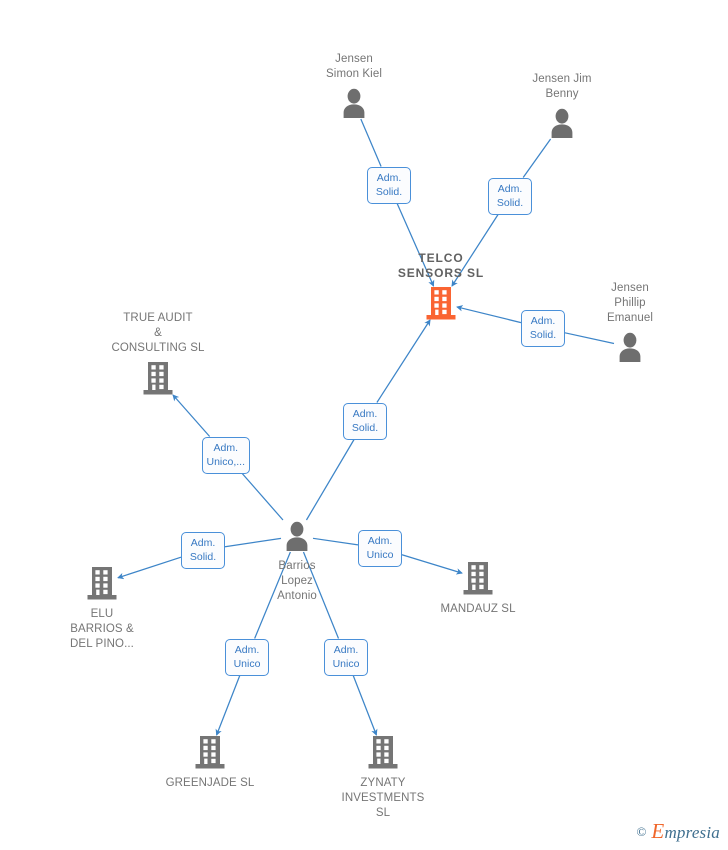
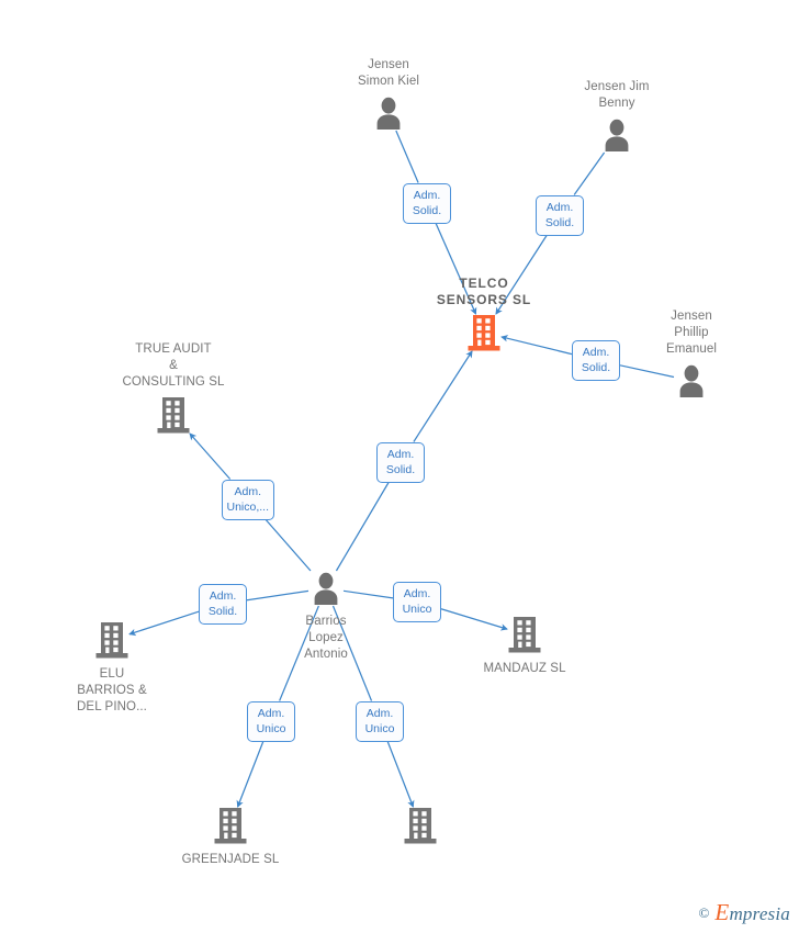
  Jensen
  Simon Kiel
  Jensen Jim
  Benny
  Jensen
  Phillip
  Emanuel
  TELCO
  SENSORS SL
  TRUE AUDIT
  &
  CONSULTING SL
  Barrios
  Lopez
  Antonio
  ELU
  BARRIOS &
  DEL PINO...
  MANDAUZ SL
  GREENJADE SL
- ZYNATY
- INVESTMENTS
- SL
  Adm.
  Solid.
  Adm.
  Solid.
  Adm.
  Solid.
  Adm.
  Solid.
  Adm.
  Unico,...
  Adm.
  Solid.
  Adm.
  Unico
  Adm.
  Unico
  Adm.
  Unico
  ©
  Empresia
